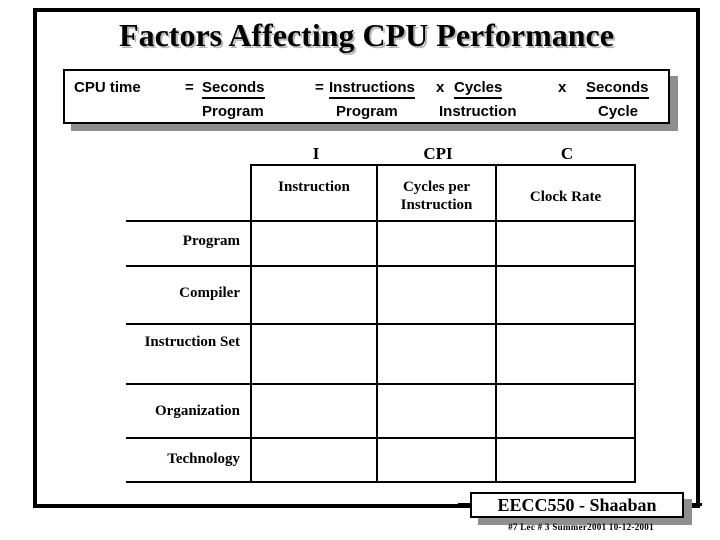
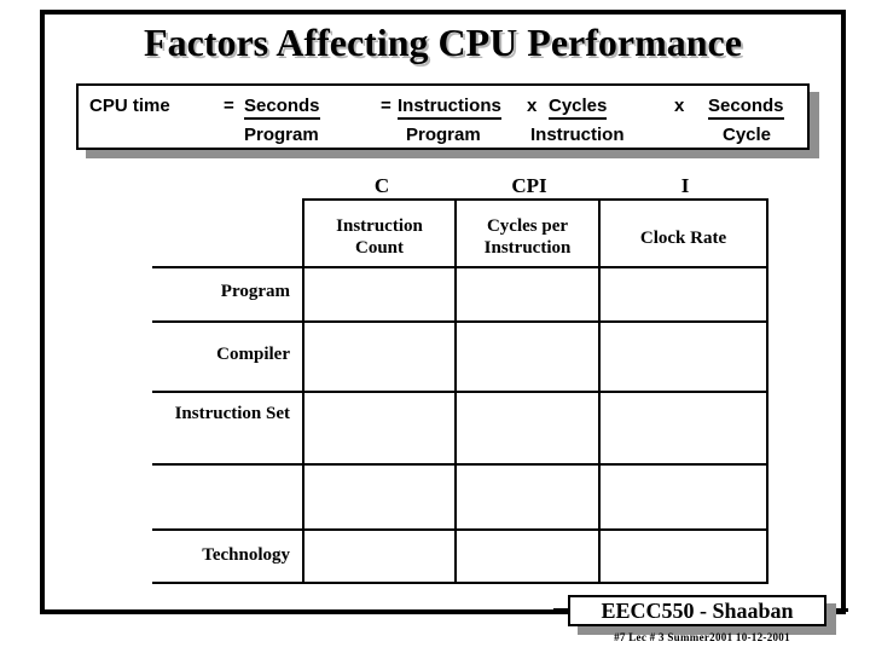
  Factors Affecting CPU Performance
  CPU time
  =
  Seconds
  Program
  =
  Instructions
  Program
  x
  Cycles
  Instruction
  x
  Seconds
  Cycle
- I
+ C
  CPI
- C
+ I
  Instruction
+ Count
  Cycles per
  Instruction
  Clock Rate
  Program
  Compiler
  Instruction Set
- Organization
  Technology
  EECC550 - Shaaban
  #7 Lec # 3 Summer2001 10-12-2001
